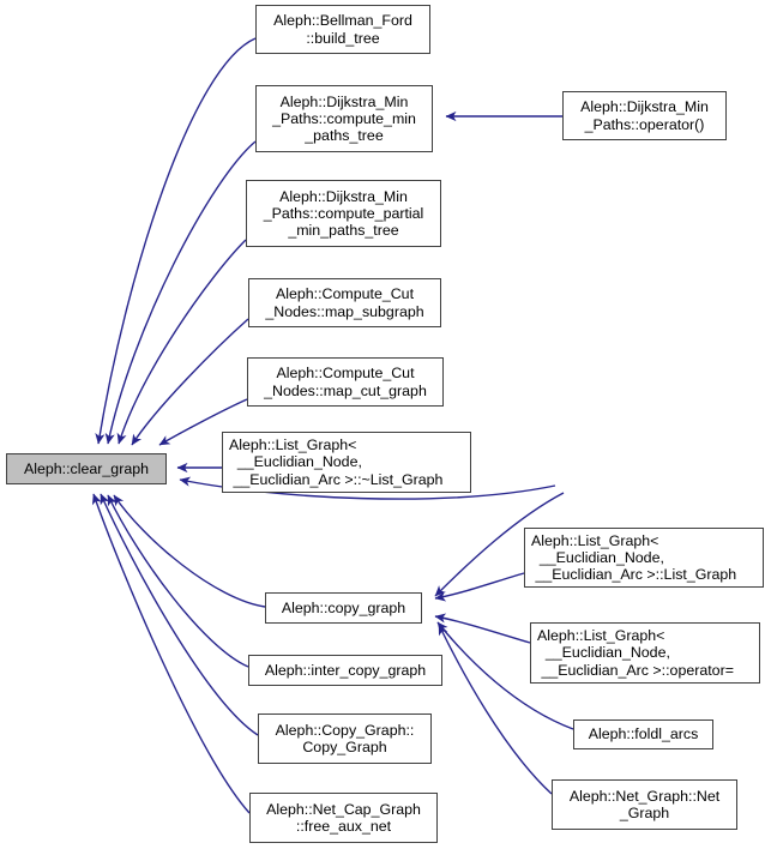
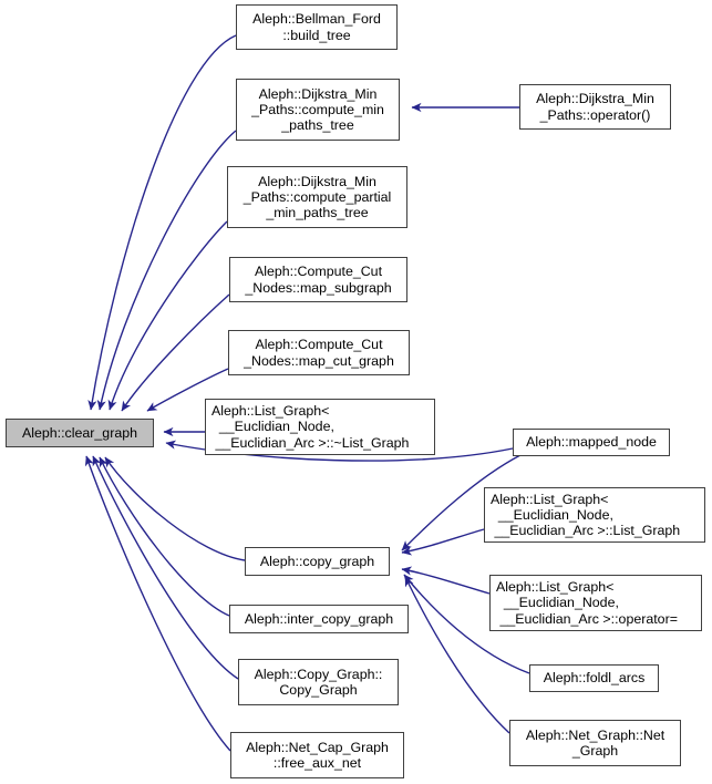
  Aleph::clear_graph
  Aleph::Bellman_Ford
  ::build_tree
  Aleph::Dijkstra_Min
  _Paths::compute_min
  _paths_tree
  Aleph::Dijkstra_Min
  _Paths::operator()
  Aleph::Dijkstra_Min
  _Paths::compute_partial
  _min_paths_tree
  Aleph::Compute_Cut
  _Nodes::map_subgraph
  Aleph::Compute_Cut
  _Nodes::map_cut_graph
  Aleph::List_Graph<
  __Euclidian_Node,
  __Euclidian_Arc >::~List_Graph
+ Aleph::mapped_node
  Aleph::List_Graph<
  __Euclidian_Node,
  __Euclidian_Arc >::List_Graph
  Aleph::copy_graph
  Aleph::List_Graph<
  __Euclidian_Node,
  __Euclidian_Arc >::operator=
  Aleph::inter_copy_graph
  Aleph::Copy_Graph::
  Copy_Graph
  Aleph::foldl_arcs
  Aleph::Net_Cap_Graph
  ::free_aux_net
  Aleph::Net_Graph::Net
  _Graph
